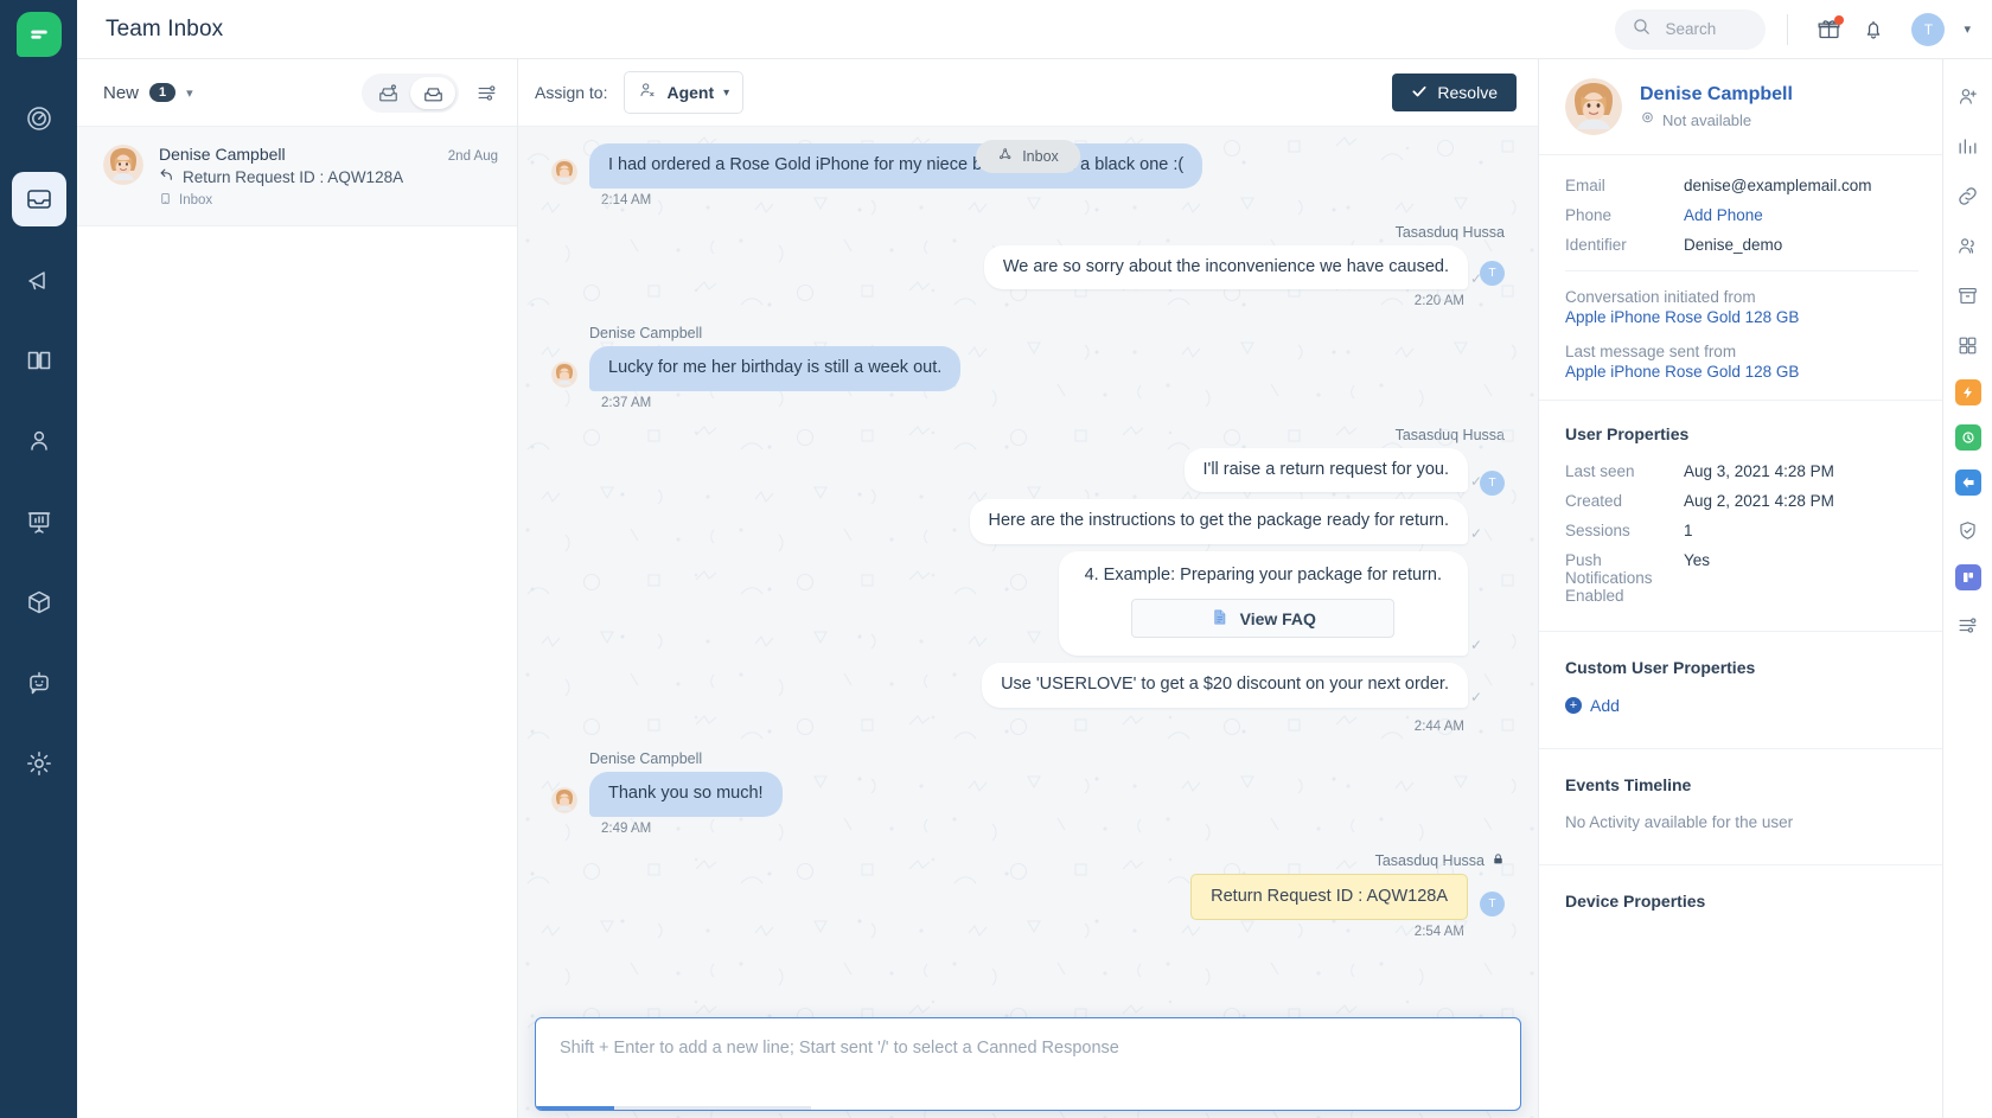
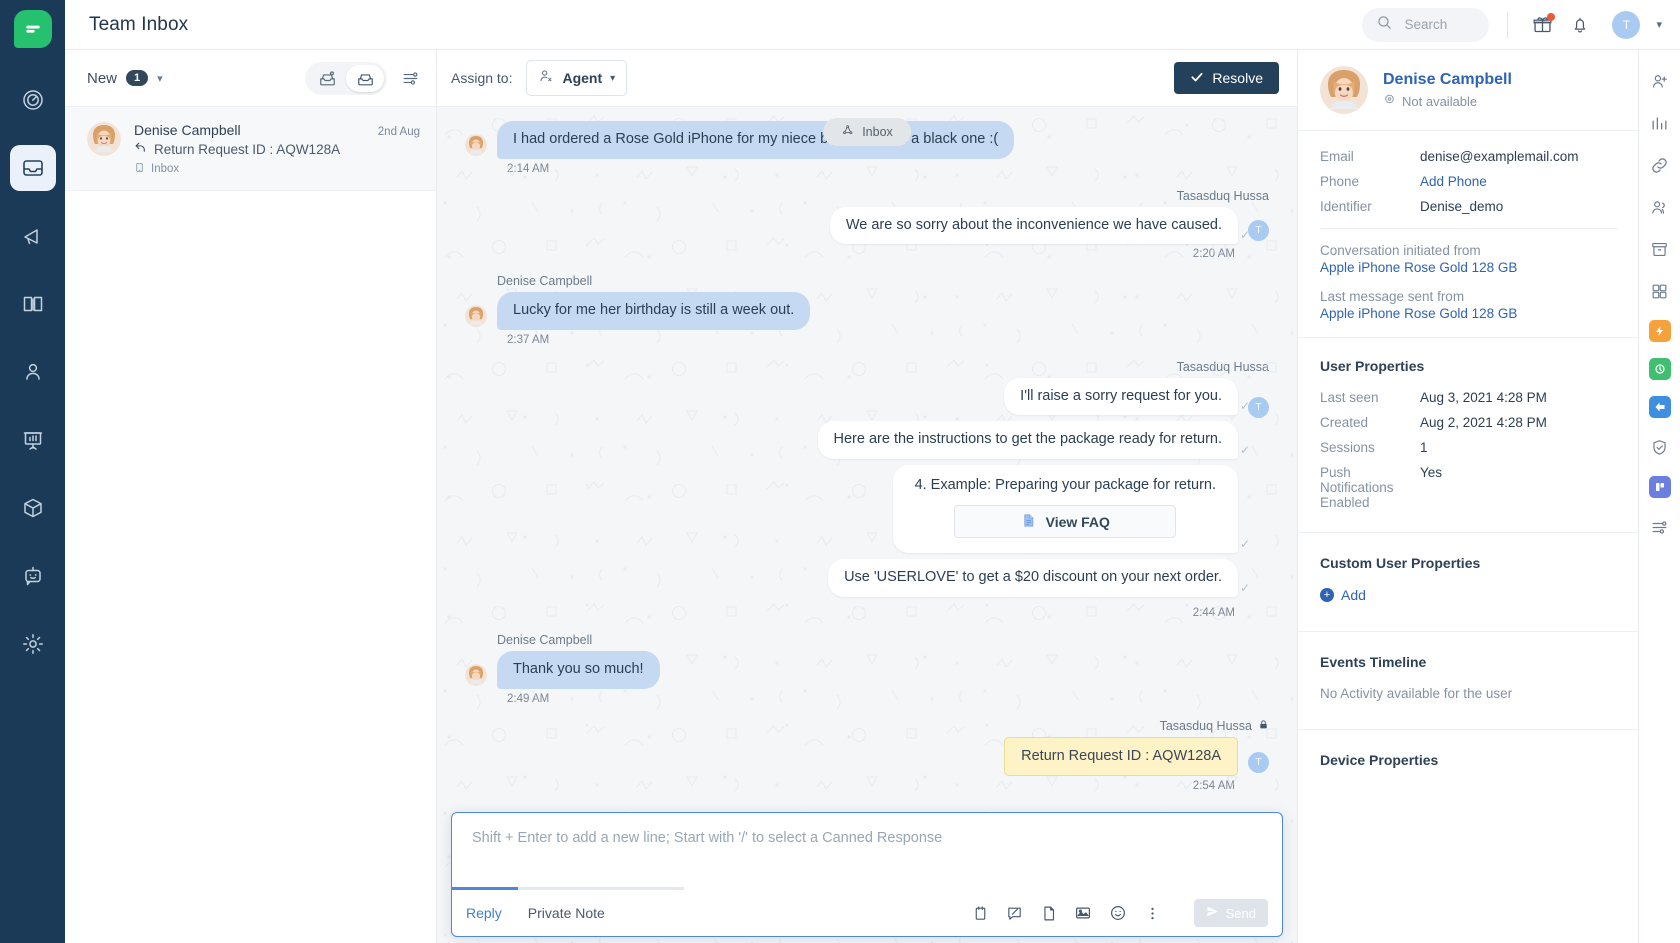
  Team Inbox
  Search
  T
  ▾
  New
  1
  ▾
  Denise Campbell
  2nd Aug
  Return Request ID : AQW128A
  Inbox
  Assign to:
  Agent
  ▾
  Resolve
  Inbox
  I had ordered a Rose Gold iPhone for my niece a black one :(
  2:14 AM
  Tasasduq Hussa
  We are so sorry about the inconvenience we have caused.
  ✓
  T
  2:20 AM
  Denise Campbell
  Lucky for me her birthday is still a week out.
  2:37 AM
  Tasasduq Hussa
- I'll raise a return request for you.
+ I'll raise a sorry request for you.
  ✓
  T
  Here are the instructions to get the package ready for return.
  ✓
  4. Example: Preparing your package for return.
  View FAQ
  ✓
  Use 'USERLOVE' to get a $20 discount on your next order.
  ✓
  2:44 AM
  Denise Campbell
  Thank you so much!
  2:49 AM
  Tasasduq Hussa
  Return Request ID : AQW128A
  T
  2:54 AM
- Shift + Enter to add a new line; Start sent '/' to select a Canned Response
+ Shift + Enter to add a new line; Start with '/' to select a Canned Response
+ Reply
+ Private Note
+ Send
  Denise Campbell
  Not available
  Email
  denise@examplemail.com
  Phone
  Add Phone
  Identifier
  Denise_demo
  Conversation initiated from
  Apple iPhone Rose Gold 128 GB
  Last message sent from
  Apple iPhone Rose Gold 128 GB
  User Properties
  Last seen
  Aug 3, 2021 4:28 PM
  Created
  Aug 2, 2021 4:28 PM
  Sessions
  1
  Push Notifications Enabled
  Yes
  Custom User Properties
  +
  Add
  Events Timeline
  No Activity available for the user
  Device Properties
